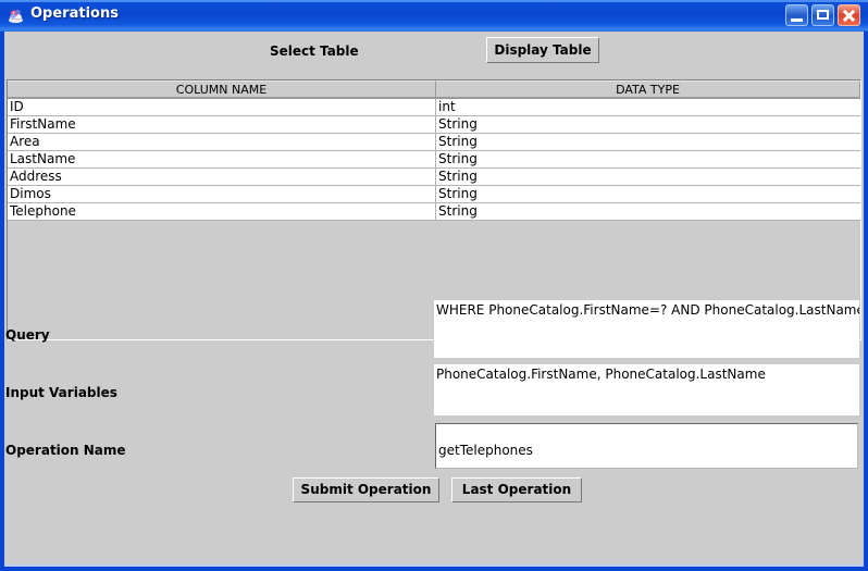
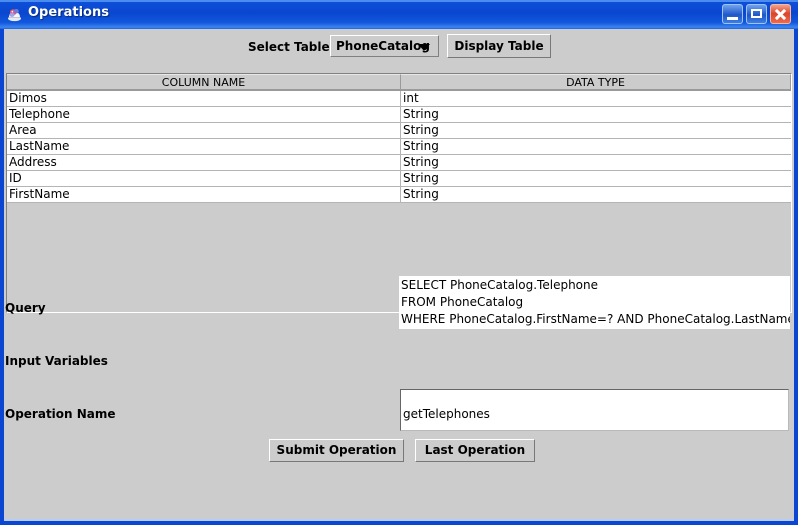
  Operations
  Select Table
+ PhoneCatalog
  Display Table
  COLUMN NAME
  DATA TYPE
- ID
+ Dimos
  int
- FirstName
+ Telephone
  String
  Area
  String
  LastName
  String
  Address
  String
- Dimos
+ ID
  String
- Telephone
+ FirstName
  String
  Query
+ SELECT PhoneCatalog.Telephone
+ FROM PhoneCatalog
  WHERE PhoneCatalog.FirstName=? AND PhoneCatalog.LastNam
  Input Variables
- PhoneCatalog.FirstName, PhoneCatalog.LastName
  Operation Name
  getTelephones
  Submit Operation
  Last Operation
